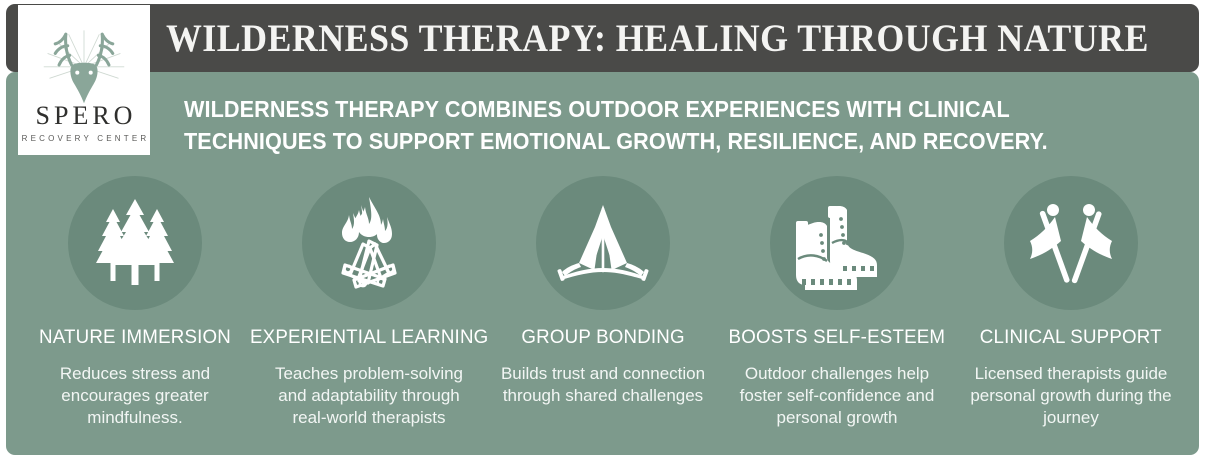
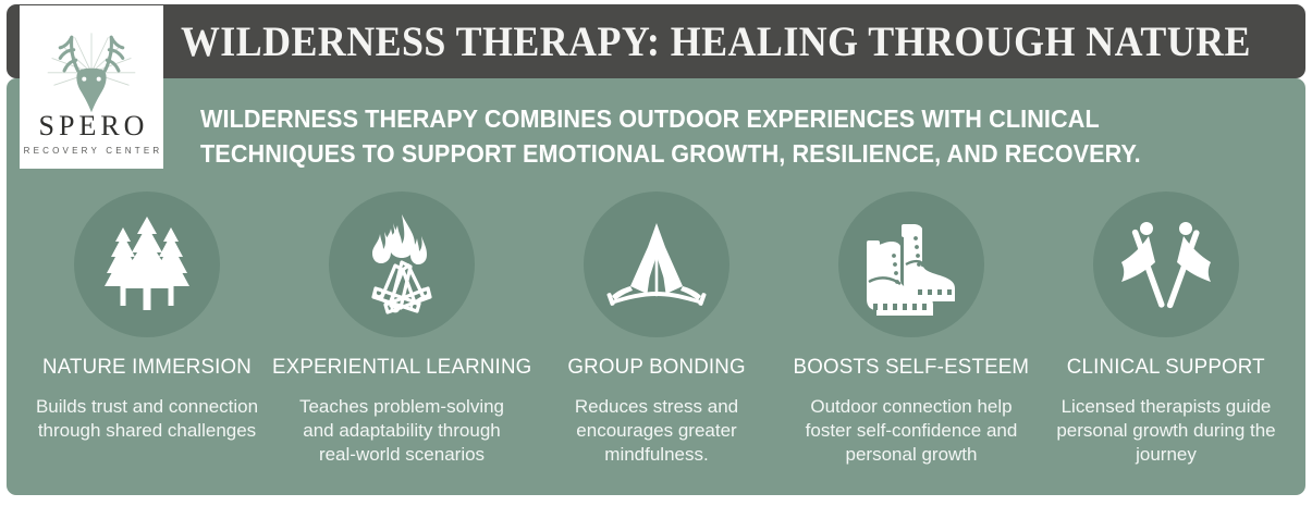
  WILDERNESS THERAPY: HEALING THROUGH NATURE
  WILDERNESS THERAPY COMBINES OUTDOOR EXPERIENCES WITH CLINICAL TECHNIQUES TO SUPPORT EMOTIONAL GROWTH, RESILIENCE, AND RECOVERY.
  NATURE IMMERSION
- Reduces stress and encourages greater mindfulness.
+ Builds trust and connection through shared challenges
  EXPERIENTIAL LEARNING
- Teaches problem-solving and adaptability through real-world therapists
+ Teaches problem-solving and adaptability through real-world scenarios
  GROUP BONDING
- Builds trust and connection through shared challenges
+ Reduces stress and encourages greater mindfulness.
  BOOSTS SELF-ESTEEM
- Outdoor challenges help foster self-confidence and personal growth
+ Outdoor connection help foster self-confidence and personal growth
  CLINICAL SUPPORT
  Licensed therapists guide personal growth during the journey
  SPERO
  RECOVERY CENTER
